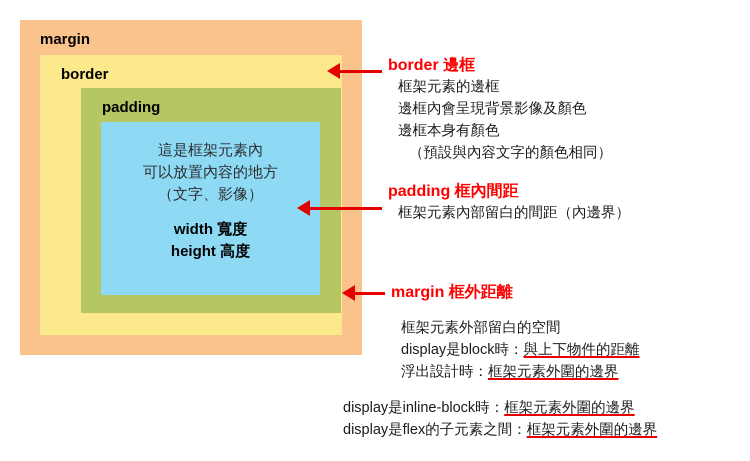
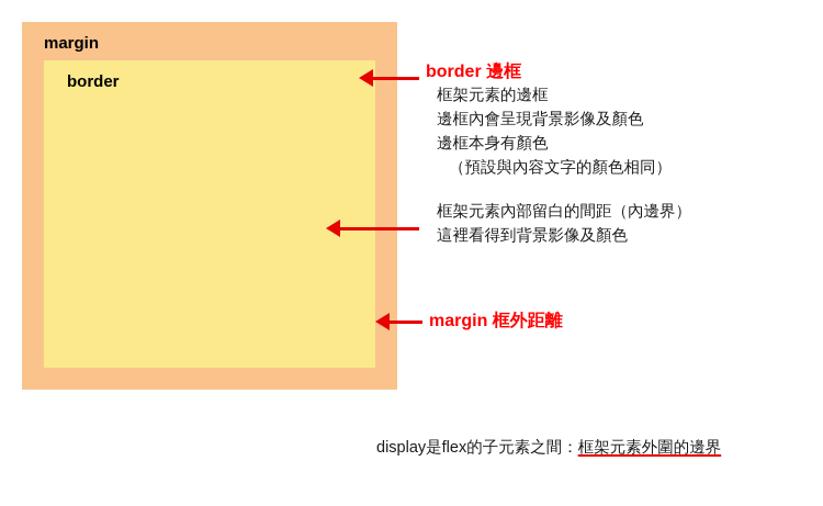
  margin
  border
- padding
- 這是框架元素內
- 可以放置內容的地方
- （文字、影像）
- width 寬度
- height 高度
  border 邊框
  框架元素的邊框
  邊框內會呈現背景影像及顏色
  邊框本身有顏色
  （預設與內容文字的顏色相同）
- padding 框內間距
  框架元素內部留白的間距（內邊界）
+ 這裡看得到背景影像及顏色
  margin 框外距離
- 框架元素外部留白的空間
- display是block時：與上下物件的距離
- 浮出設計時：框架元素外圍的邊界
- display是inline-block時：框架元素外圍的邊界
  display是flex的子元素之間：框架元素外圍的邊界
